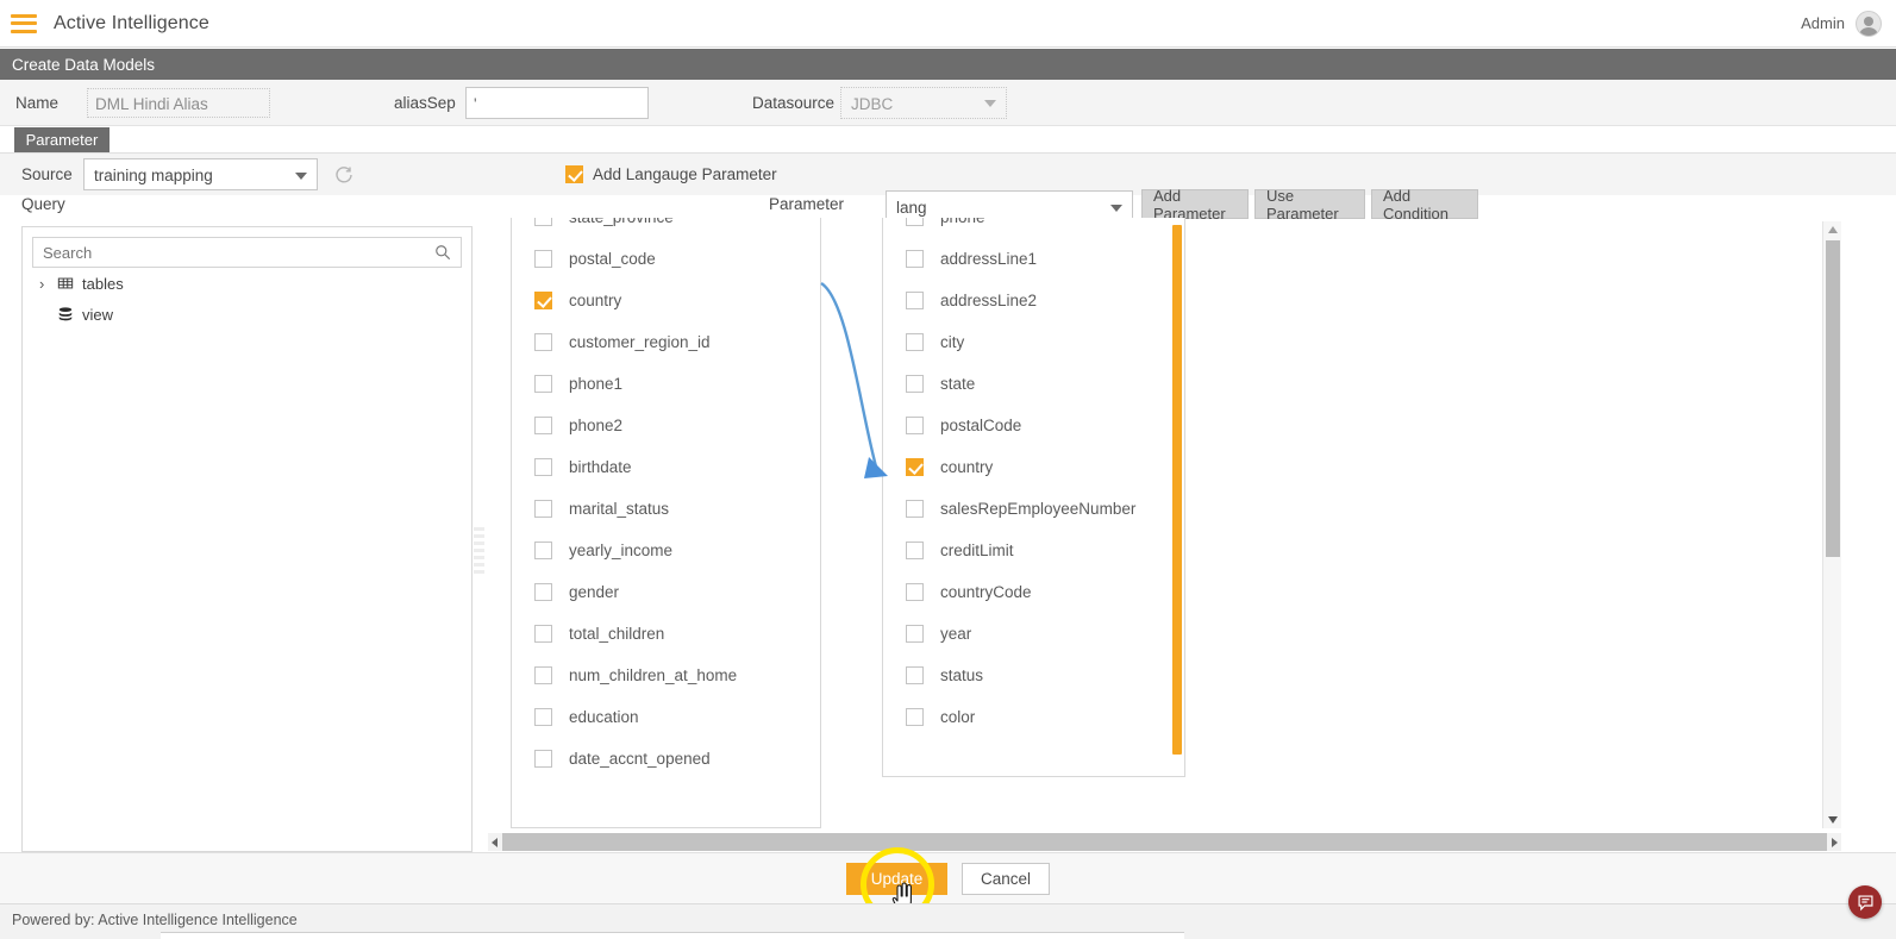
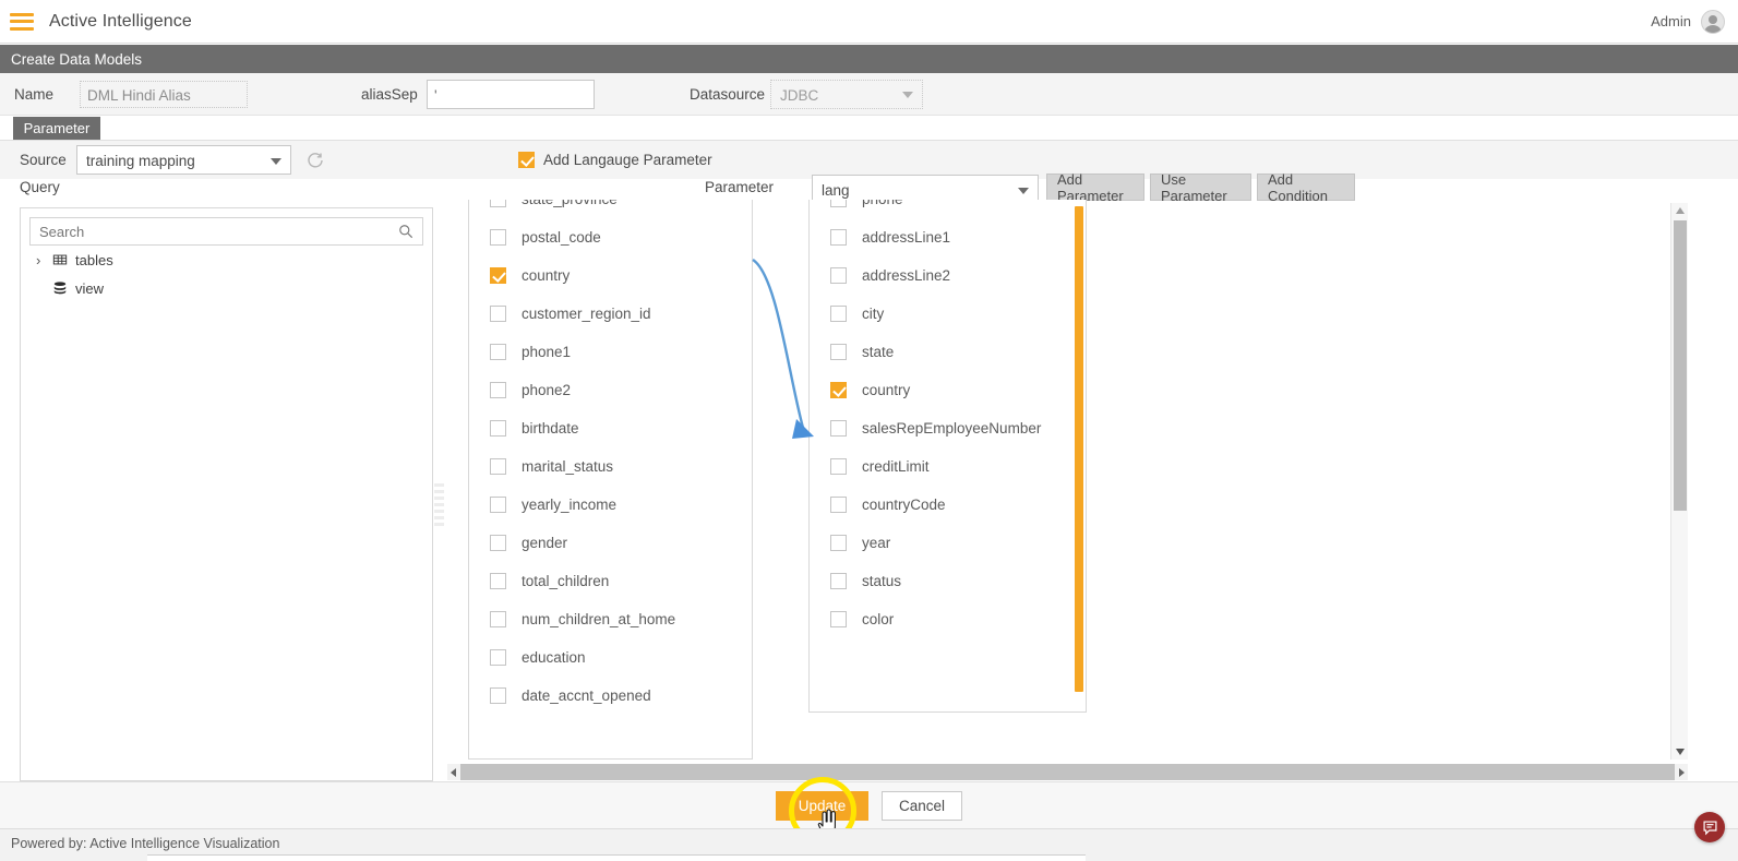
  Active Intelligence
  Admin
  Create Data Models
  Name
  DML Hindi Alias
  aliasSep
  '
  Datasource
  JDBC
  Parameter
  Source
  training mapping
  Add Langauge Parameter
  Query
  Parameter
  lang
  Add Parameter
  Use Parameter
  Add Condition
  Search
  ›
  tables
  view
  state_province
  postal_code
  country
  customer_region_id
  phone1
  phone2
  birthdate
  marital_status
  yearly_income
  gender
  total_children
  num_children_at_home
  education
  date_accnt_opened
  phone
  addressLine1
  addressLine2
  city
  state
- postalCode
  country
  salesRepEmployeeNumber
  creditLimit
  countryCode
  year
  status
  color
  Update
  Cancel
- Powered by: Active Intelligence Intelligence
+ Powered by: Active Intelligence Visualization
